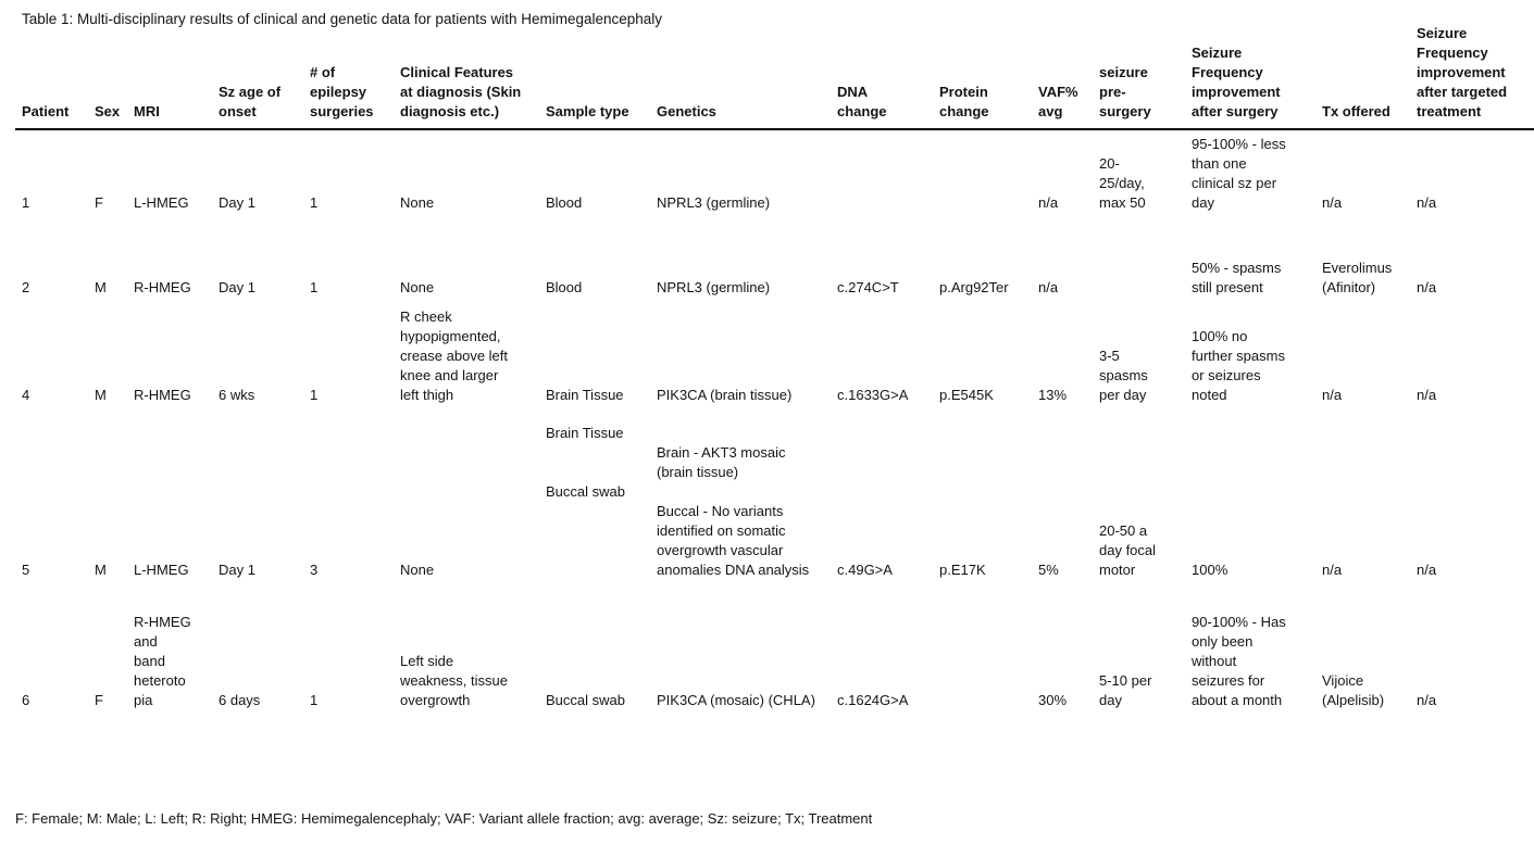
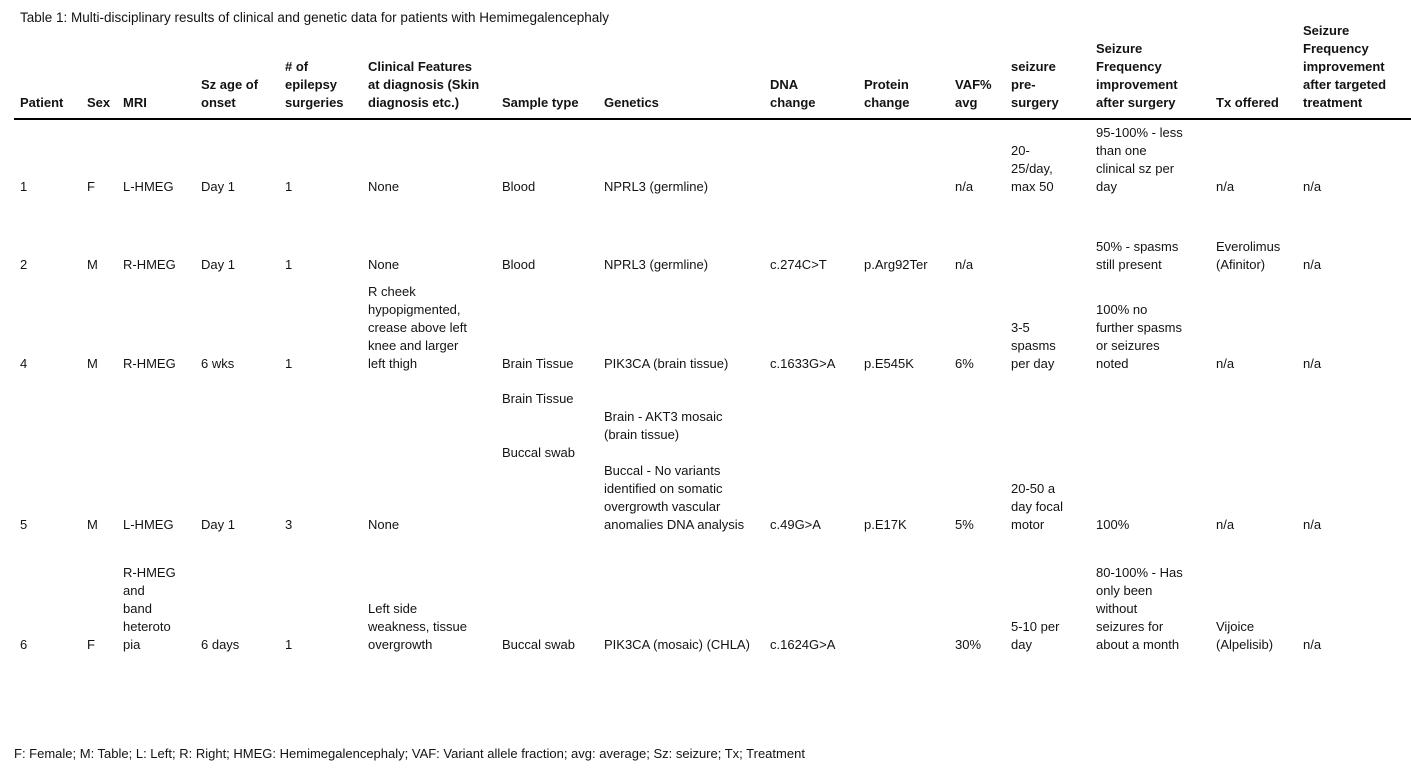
  Table 1: Multi-disciplinary results of clinical and genetic data for patients with Hemimegalencephaly
  Patient	Sex	MRI	Sz age of onset	# of epilepsy surgeries	Clinical Features at diagnosis (Skin diagnosis etc.)	Sample type	Genetics	DNA change	Protein change	VAF% avg	seizure pre- surgery	Seizure Frequency improvement after surgery	Tx offered	Seizure Frequency improvement after targeted treatment
  1	F	L-HMEG	Day 1	1	None	Blood	NPRL3 (germline)			n/a	20- 25/day, max 50	95-100% - less than one clinical sz per day	n/a	n/a
  2	M	R-HMEG	Day 1	1	None	Blood	NPRL3 (germline)	c.274C>T	p.Arg92Ter	n/a		50% - spasms still present	Everolimus (Afinitor)	n/a
- 4	M	R-HMEG	6 wks	1	R cheek hypopigmented, crease above left knee and larger left thigh	Brain Tissue	PIK3CA (brain tissue)	c.1633G>A	p.E545K	13%	3-5 spasms per day	100% no further spasms or seizures noted	n/a	n/a
+ 4	M	R-HMEG	6 wks	1	R cheek hypopigmented, crease above left knee and larger left thigh	Brain Tissue	PIK3CA (brain tissue)	c.1633G>A	p.E545K	6%	3-5 spasms per day	100% no further spasms or seizures noted	n/a	n/a
  5	M	L-HMEG	Day 1	3	None	Brain TissueBuccal swab	Brain - AKT3 mosaic (brain tissue)Buccal - No variants identified on somatic overgrowth vascular anomalies DNA analysis	c.49G>A	p.E17K	5%	20-50 a day focal motor	100%	n/a	n/a
- 6	F	R-HMEG and band heteroto pia	6 days	1	Left side weakness, tissue overgrowth	Buccal swab	PIK3CA (mosaic) (CHLA)	c.1624G>A		30%	5-10 per day	90-100% - Has only been without seizures for about a month	Vijoice (Alpelisib)	n/a
+ 6	F	R-HMEG and band heteroto pia	6 days	1	Left side weakness, tissue overgrowth	Buccal swab	PIK3CA (mosaic) (CHLA)	c.1624G>A		30%	5-10 per day	80-100% - Has only been without seizures for about a month	Vijoice (Alpelisib)	n/a
- F: Female; M: Male; L: Left; R: Right; HMEG: Hemimegalencephaly; VAF: Variant allele fraction; avg: average; Sz: seizure; Tx; Treatment
+ F: Female; M: Table; L: Left; R: Right; HMEG: Hemimegalencephaly; VAF: Variant allele fraction; avg: average; Sz: seizure; Tx; Treatment
